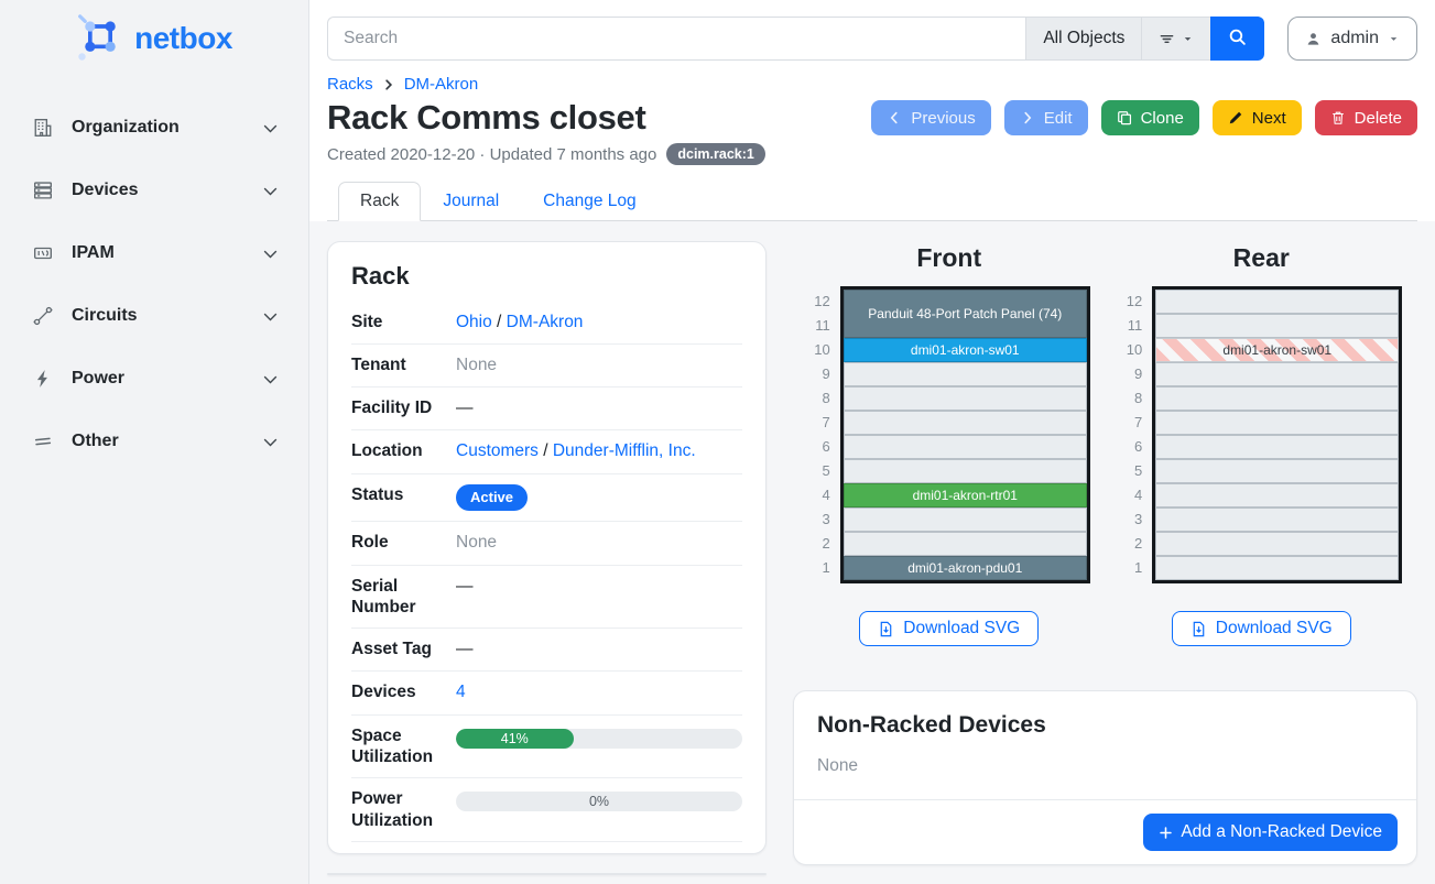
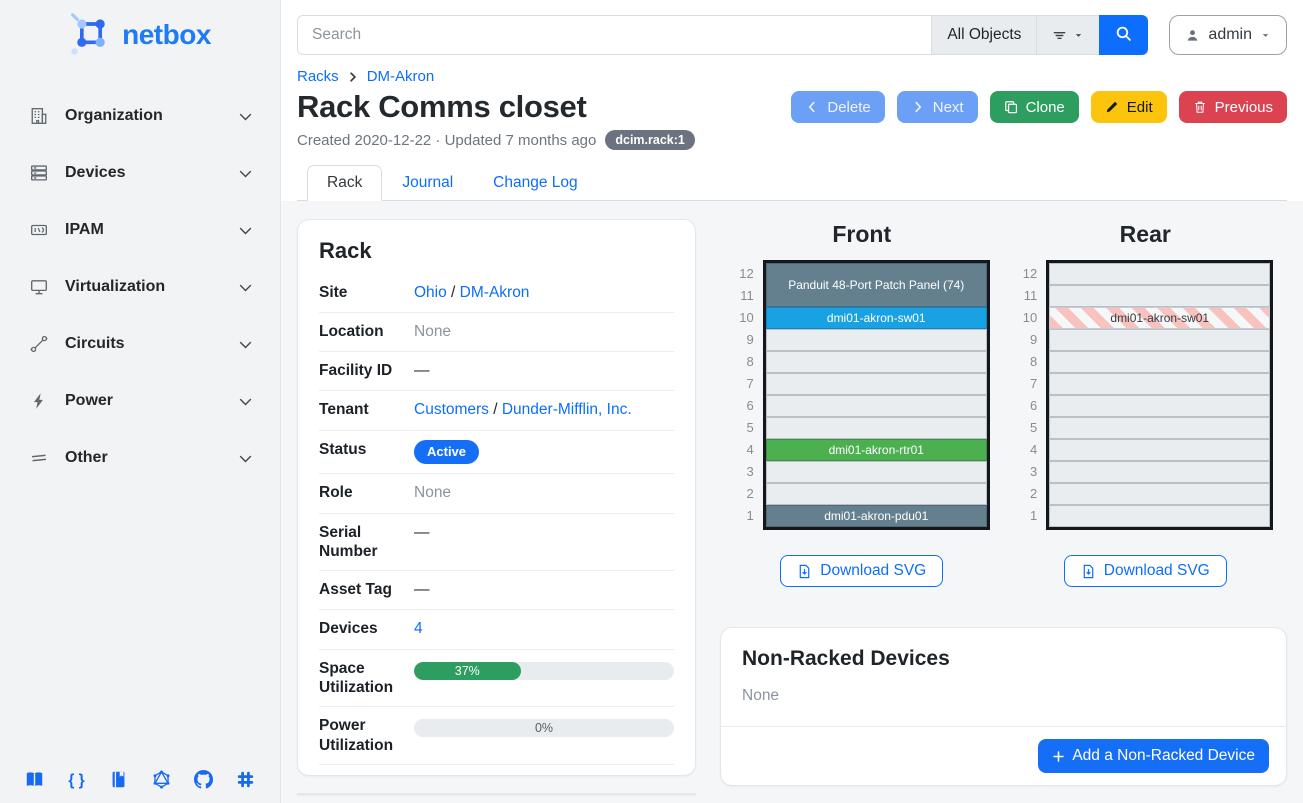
  netbox
  Organization
  Devices
  IPAM
+ Virtualization
  Circuits
  Power
  Other
+ { }
  Search
  All Objects
  admin
  Racks
  DM-Akron
  Rack Comms closet
- Previous
+ Delete
- Edit
+ Next
  Clone
- Next
+ Edit
- Delete
+ Previous
- Created 2020-12-20 · Updated 7 months ago
+ Created 2020-12-22 · Updated 7 months ago
  dcim.rack:1
  Rack
  Journal
  Change Log
  Rack
  Site
  Ohio / DM-Akron
- Tenant
+ Location
  None
  Facility ID
  —
- Location
+ Tenant
  Customers / Dunder-Mifflin, Inc.
  Status
  Active
  Role
  None
  Serial Number
  —
  Asset Tag
  —
  Devices
  4
  Space Utilization
- 41%
+ 37%
  Power Utilization
  0%
  Front
  12
  11
  10
  9
  8
  7
  6
  5
  4
  3
  2
  1
  Panduit 48-Port Patch Panel (74)
  dmi01-akron-sw01
  dmi01-akron-rtr01
  dmi01-akron-pdu01
  Download SVG
  Rear
  12
  11
  10
  9
  8
  7
  6
  5
  4
  3
  2
  1
  dmi01-akron-sw01
  Download SVG
  Non-Racked Devices
  None
  Add a Non-Racked Device
